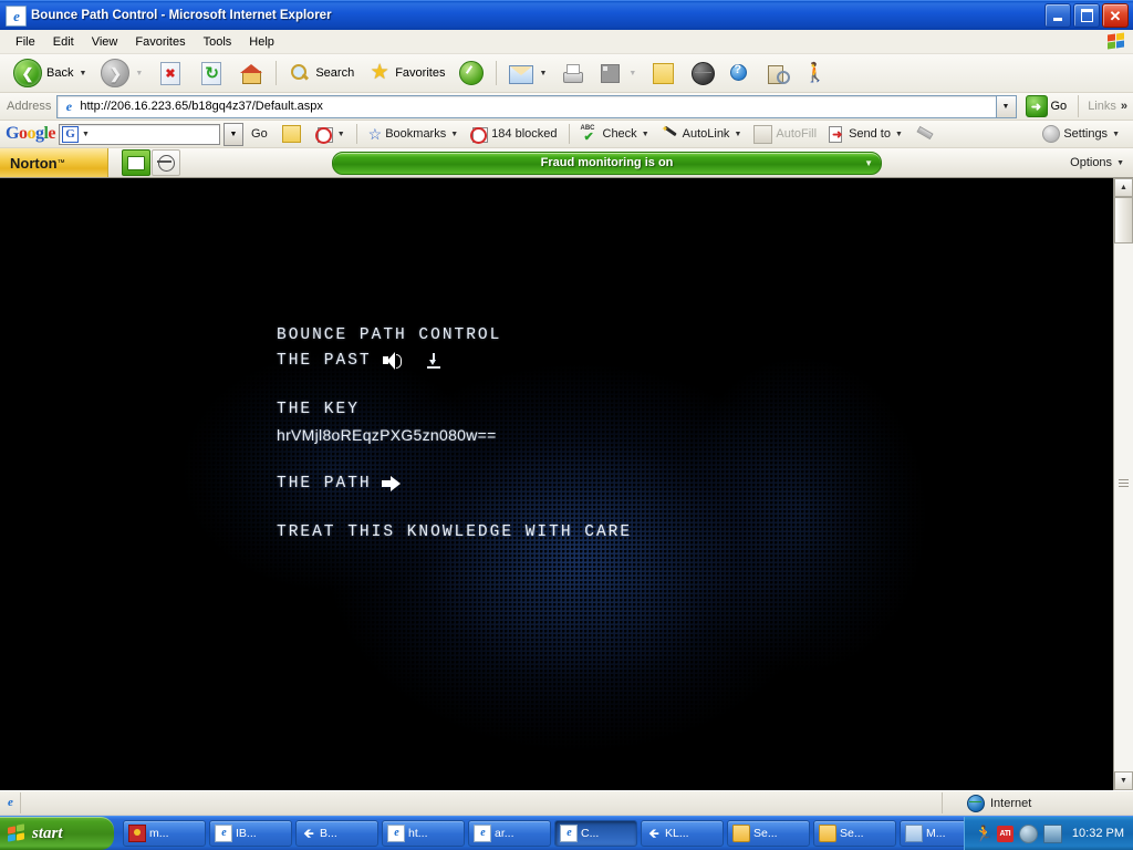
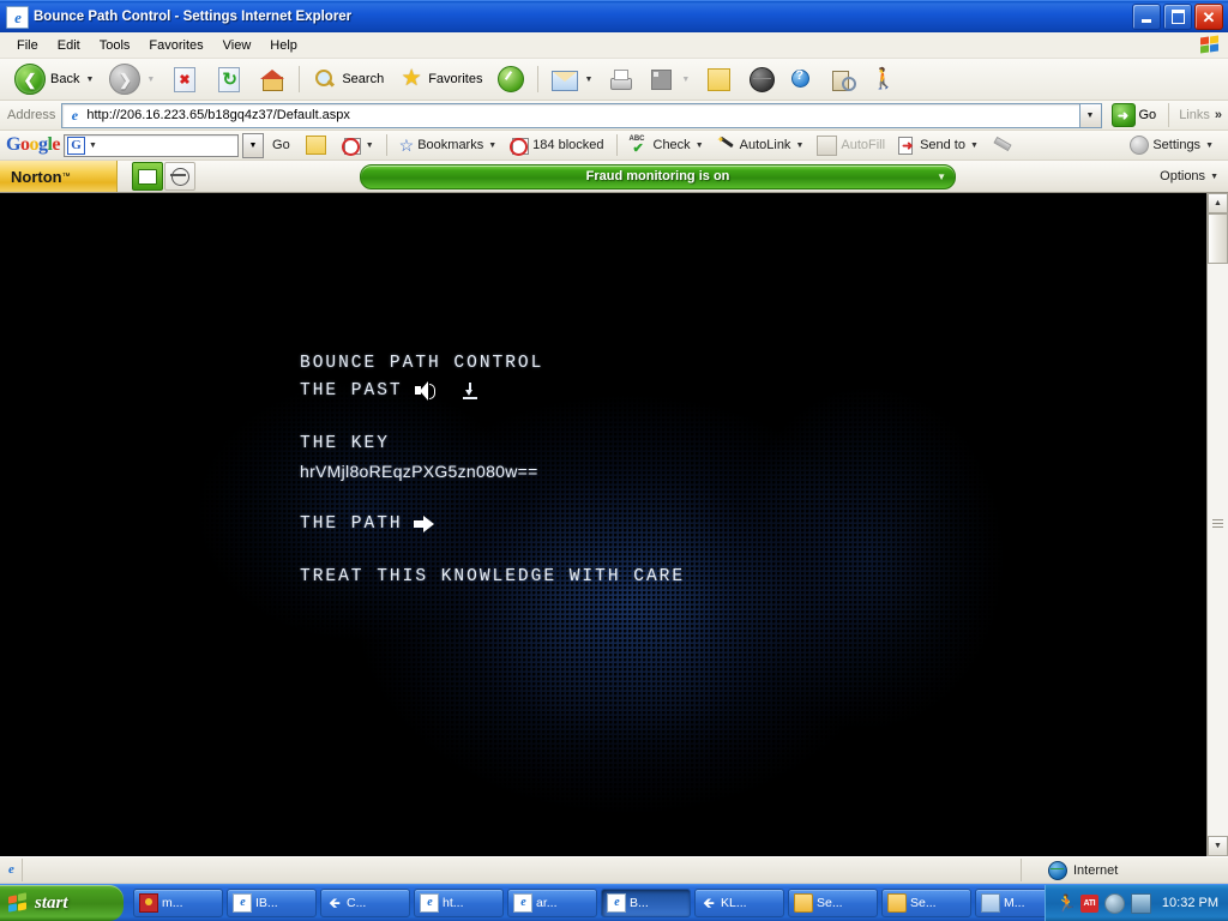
  e
- Bounce Path Control - Microsoft Internet Explorer
+ Bounce Path Control - Settings Internet Explorer
  ✕
  File
  Edit
- View
+ Tools
  Favorites
- Tools
+ View
  Help
  ❮
  Back
  ❯
  Search
  ★
  Favorites
  🚶
  Address
  e
  http://206.16.223.65/b18gq4z37/Default.aspx
  ➜
  Go
  Links
  »
  Google
  G
  Go
  ☆
  Bookmarks
  184 blocked
  Check
  AutoLink
  AutoFill
  Send to
  Settings
  Norton
  Fraud monitoring is on
  ▼
  Options
  BOUNCE PATH CONTROL
  THE PAST
  THE KEY
  hrVMjl8oREqzPXG5zn080w==
  THE PATH
  TREAT THIS KNOWLEDGE WITH CARE
  e
  Internet
  start
  m...
  e
  IB...
  🡸
- B...
+ C...
  e
  ht...
  e
  ar...
  e
- C...
+ B...
  🡸
  KL...
  Se...
  Se...
  M...
  🏃
  10:32 PM
